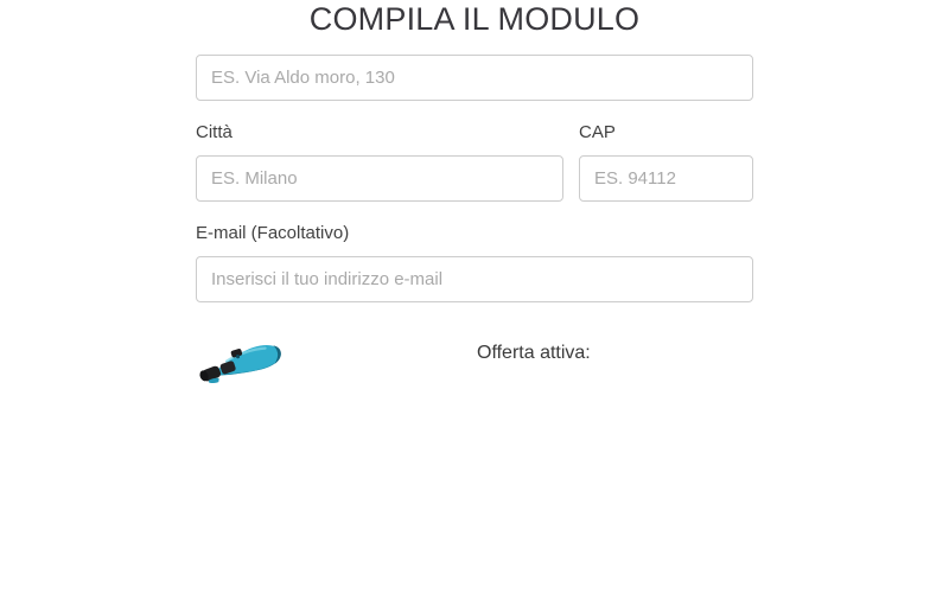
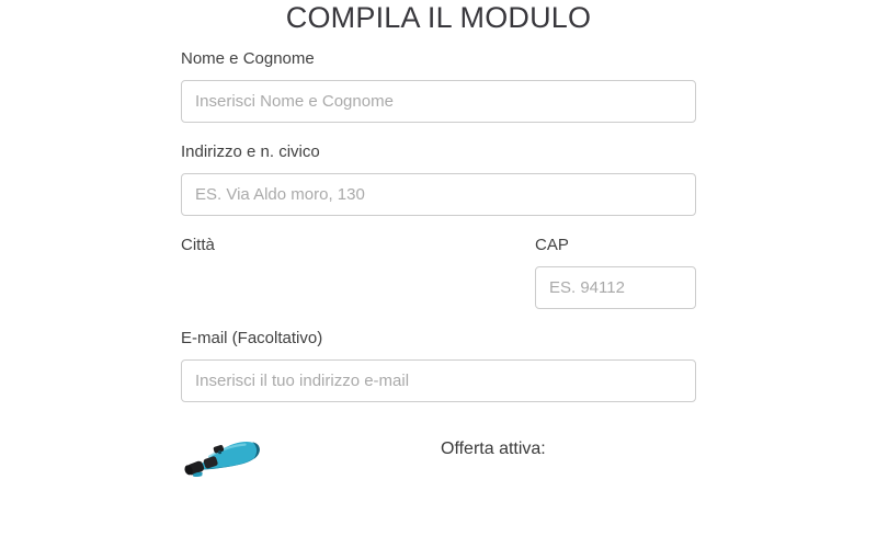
  COMPILA IL MODULO
+ Nome e Cognome
+ Inserisci Nome e Cognome
+ Indirizzo e n. civico
  ES. Via Aldo moro, 130
  Città
- ES. Milano
  CAP
  ES. 94112
  E-mail (Facoltativo)
  Inserisci il tuo indirizzo e-mail
  Offerta attiva:
